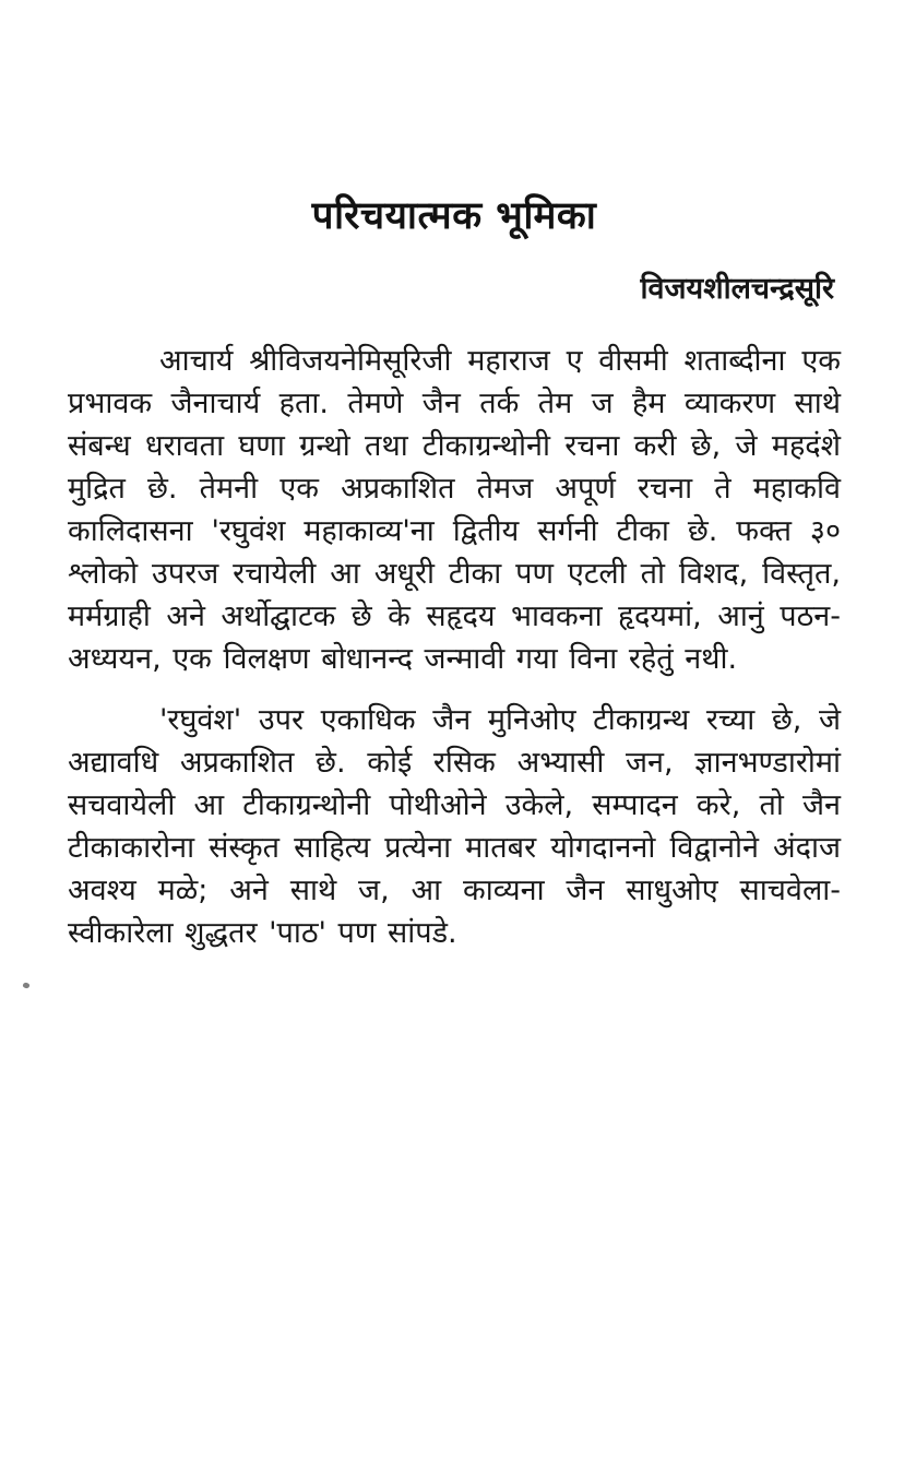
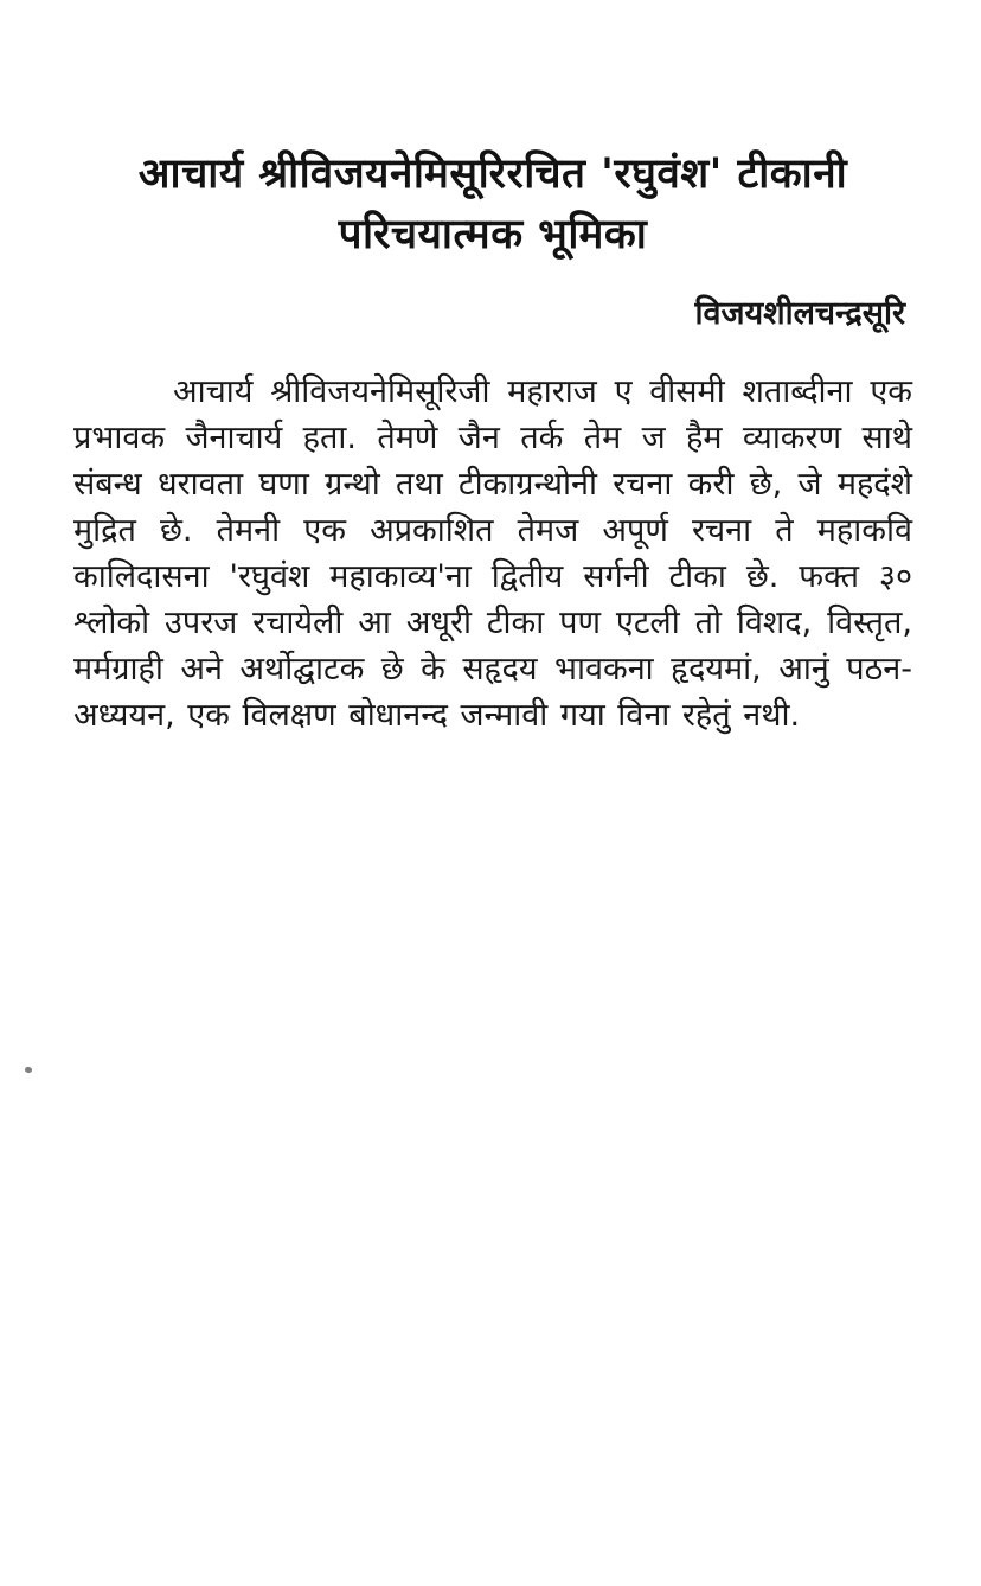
+ आचार्य श्रीविजयनेमिसूरिरचित 'रघुवंश' टीकानी
  परिचयात्मक भूमिका
  विजयशीलचन्द्रसूरि
  आचार्य श्रीविजयनेमिसूरिजी महाराज ए वीसमी शताब्दीना एक प्रभावक जैनाचार्य हता. तेमणे जैन तर्क तेम ज हैम व्याकरण साथे संबन्ध धरावता घणा ग्रन्थो तथा टीकाग्रन्थोनी रचना करी छे, जे महदंशे मुद्रित छे. तेमनी एक अप्रकाशित तेमज अपूर्ण रचना ते महाकवि कालिदासना 'रघुवंश महाकाव्य'ना द्वितीय सर्गनी टीका छे. फक्त ३० श्लोको उपरज रचायेली आ अधूरी टीका पण एटली तो विशद, विस्तृत, मर्मग्राही अने अर्थोद्घाटक छे के सहृदय भावकना हृदयमां, आनुं पठन-अध्ययन, एक विलक्षण बोधानन्द जन्मावी गया विना रहेतुं नथी.
- 'रघुवंश' उपर एकाधिक जैन मुनिओए टीकाग्रन्थ रच्या छे, जे अद्यावधि अप्रकाशित छे. कोई रसिक अभ्यासी जन, ज्ञानभण्डारोमां सचवायेली आ टीकाग्रन्थोनी पोथीओने उकेले, सम्पादन करे, तो जैन टीकाकारोना संस्कृत साहित्य प्रत्येना मातबर योगदाननो विद्वानोने अंदाज अवश्य मळे; अने साथे ज, आ काव्यना जैन साधुओए साचवेला-स्वीकारेला शुद्धतर 'पाठ' पण सांपडे.
